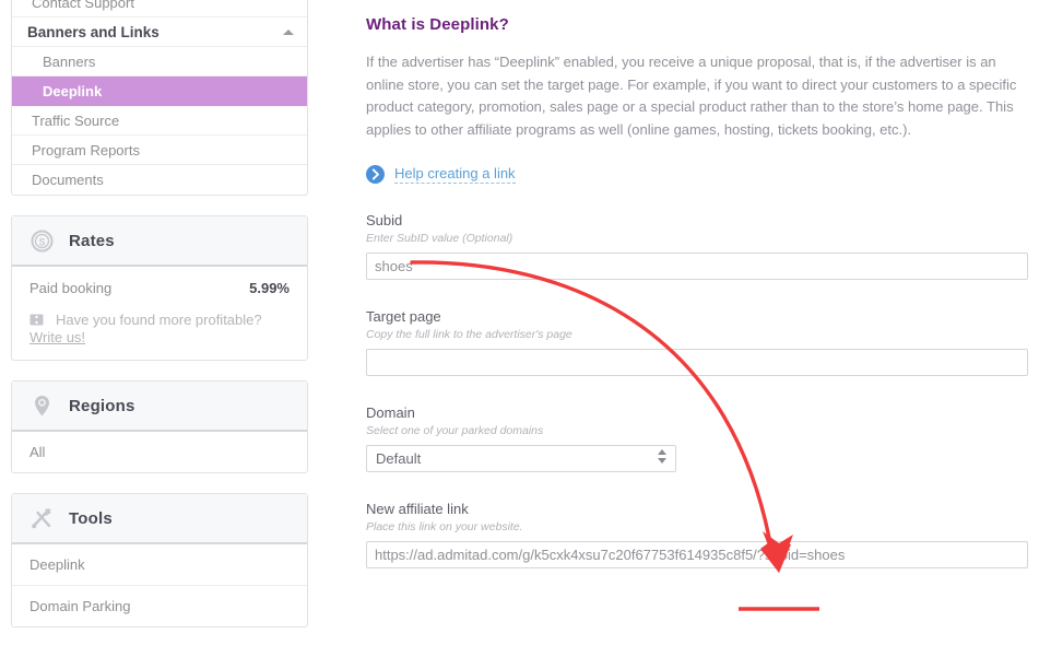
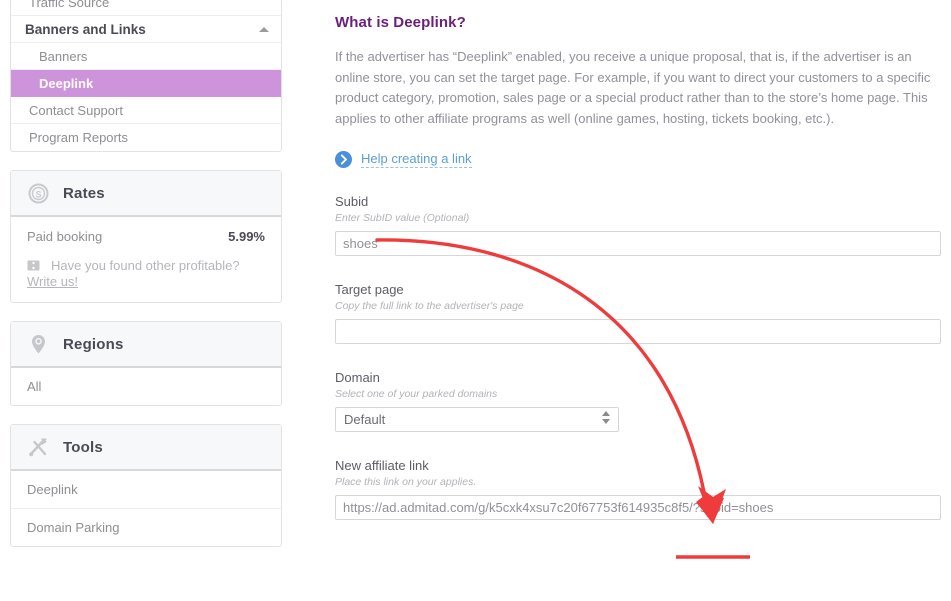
- Contact Support
+ Traffic Source
  Banners and Links
  Banners
  Deeplink
- Traffic Source
+ Contact Support
  Program Reports
- Documents
  S
  Rates
  Paid booking
  5.99%
- Have you found more profitable?
+ Have you found other profitable?
  Write us!
  Regions
  All
  Tools
  Deeplink
  Domain Parking
  What is Deeplink?
  If the advertiser has “Deeplink” enabled, you receive a unique proposal, that is, if the advertiser is an online store, you can set the target page. For example, if you want to direct your customers to a specific product category, promotion, sales page or a special product rather than to the store’s home page. This applies to other affiliate programs as well (online games, hosting, tickets booking, etc.).
  Help creating a link
  Subid
  Enter SubID value (Optional)
  shoes
  Target page
  Copy the full link to the advertiser's page
  Domain
  Select one of your parked domains
  Default
  New affiliate link
- Place this link on your website.
+ Place this link on your applies.
  https://ad.admitad.com/g/k5cxk4xsu7c20f67753f614935c8f5/?id=shoes
